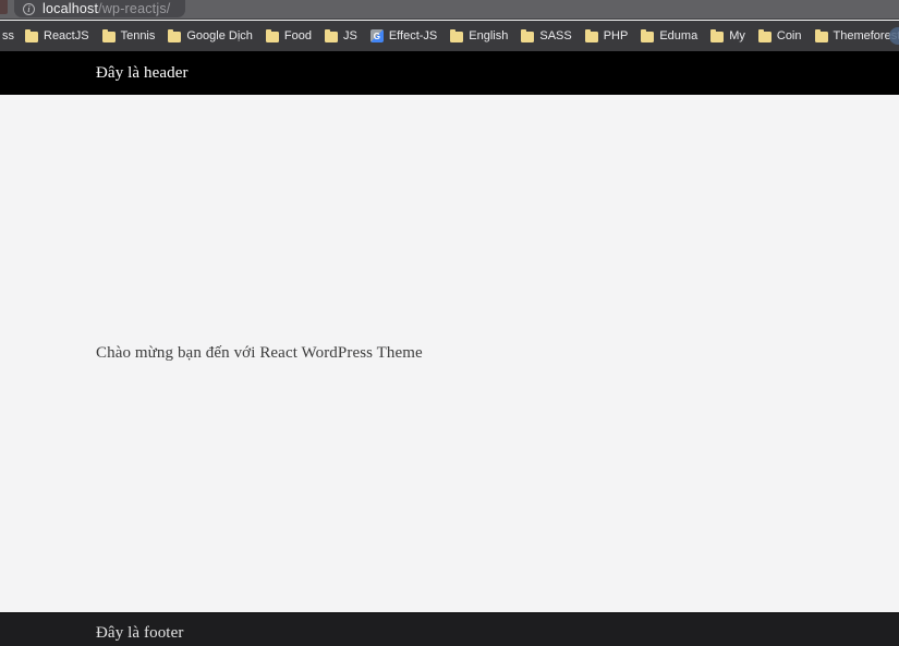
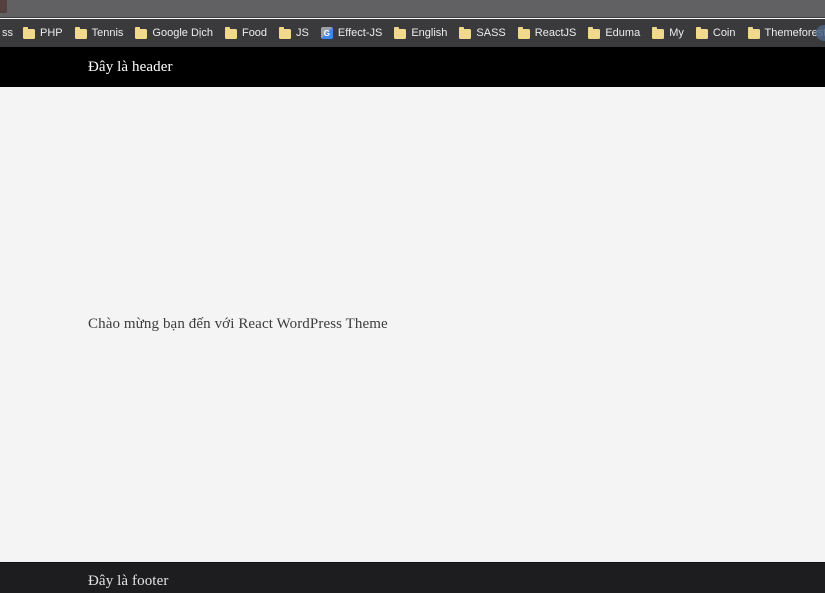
- i
- localhost/wp-reactjs/
  ss
- ReactJS
+ PHP
  Tennis
  Google Dịch
  Food
  JS
  G
  Effect-JS
  English
  SASS
- PHP
+ ReactJS
  Eduma
  My
  Coin
  Themefores
  Đây là header
  Chào mừng bạn đến với React WordPress Theme
  Đây là footer
